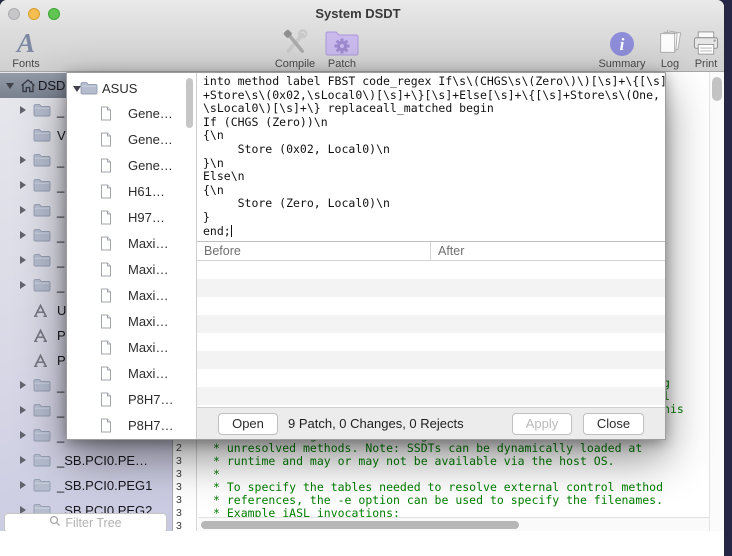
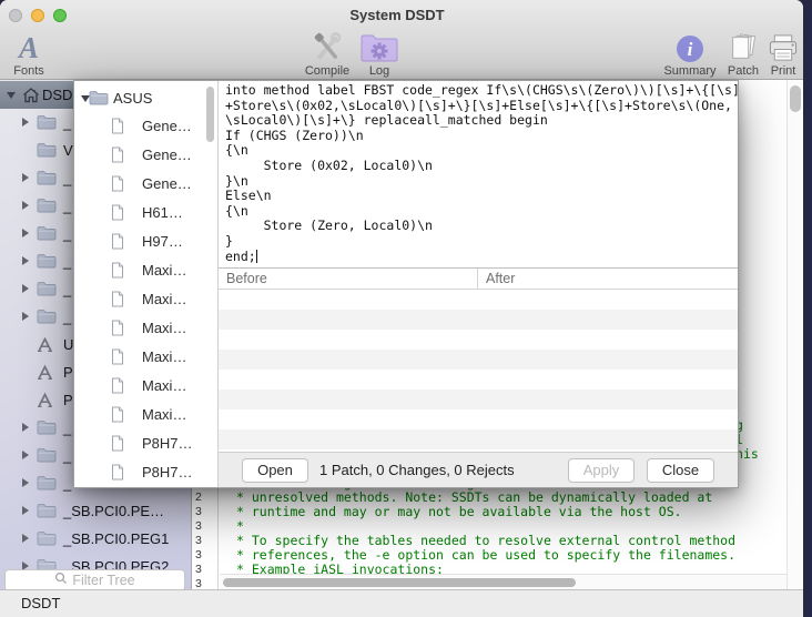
  System DSDT
  A
  Fonts
  Compile
- Patch
+ Log
  i
  Summary
- Log
+ Patch
  Print
  DSD
  _
  V
  _
  _
  _
  _
  _
  _
  U
  P
  P
  _
  _
  _
  _SB.PCI0.PE…
  _SB.PCI0.PEG1
  _SB.PCI0.PEG2
  Filter Tree
  2
  3
  3
  3
  3
  3
  3
  * unresolved methods. Note: SSDTs can be dynamically loaded at
  * runtime and may or may not be available via the host OS.
  *
  * To specify the tables needed to resolve external control method
  * references, the -e option can be used to specify the filenames.
  * Example iASL invocations:
+ DSDT
  ASUS
  Gene…
  Gene…
  Gene…
  H61…
  H97…
  Maxi…
  Maxi…
  Maxi…
  Maxi…
  Maxi…
  Maxi…
  P8H7…
  P8H7…
  into method label FBST code_regex If\s\(CHGS\s\(Zero\)\)[\s]+\{[\s]
  +Store\s\(0x02,\sLocal0\)[\s]+\}[\s]+Else[\s]+\{[\s]+Store\s\(One,
  \sLocal0\)[\s]+\} replaceall_matched begin
  If (CHGS (Zero))\n
  {\n
  Store (0x02, Local0)\n
  }\n
  Else\n
  {\n
  Store (Zero, Local0)\n
  }
  end;
  Before
  After
  Open
- 9 Patch, 0 Changes, 0 Rejects
+ 1 Patch, 0 Changes, 0 Rejects
  Apply
  Close
